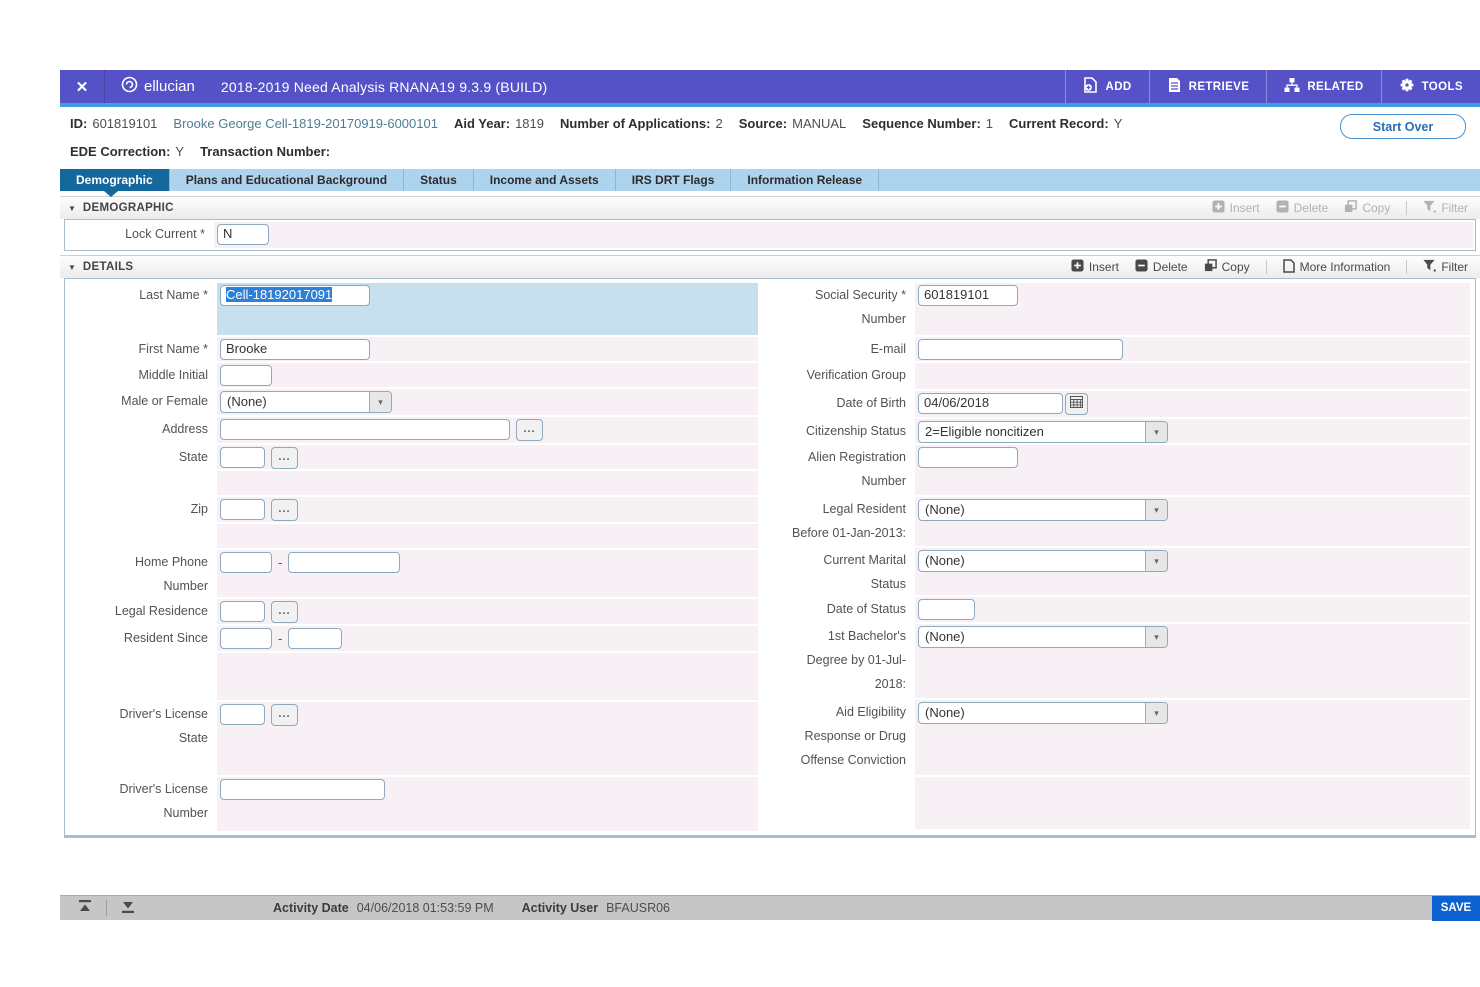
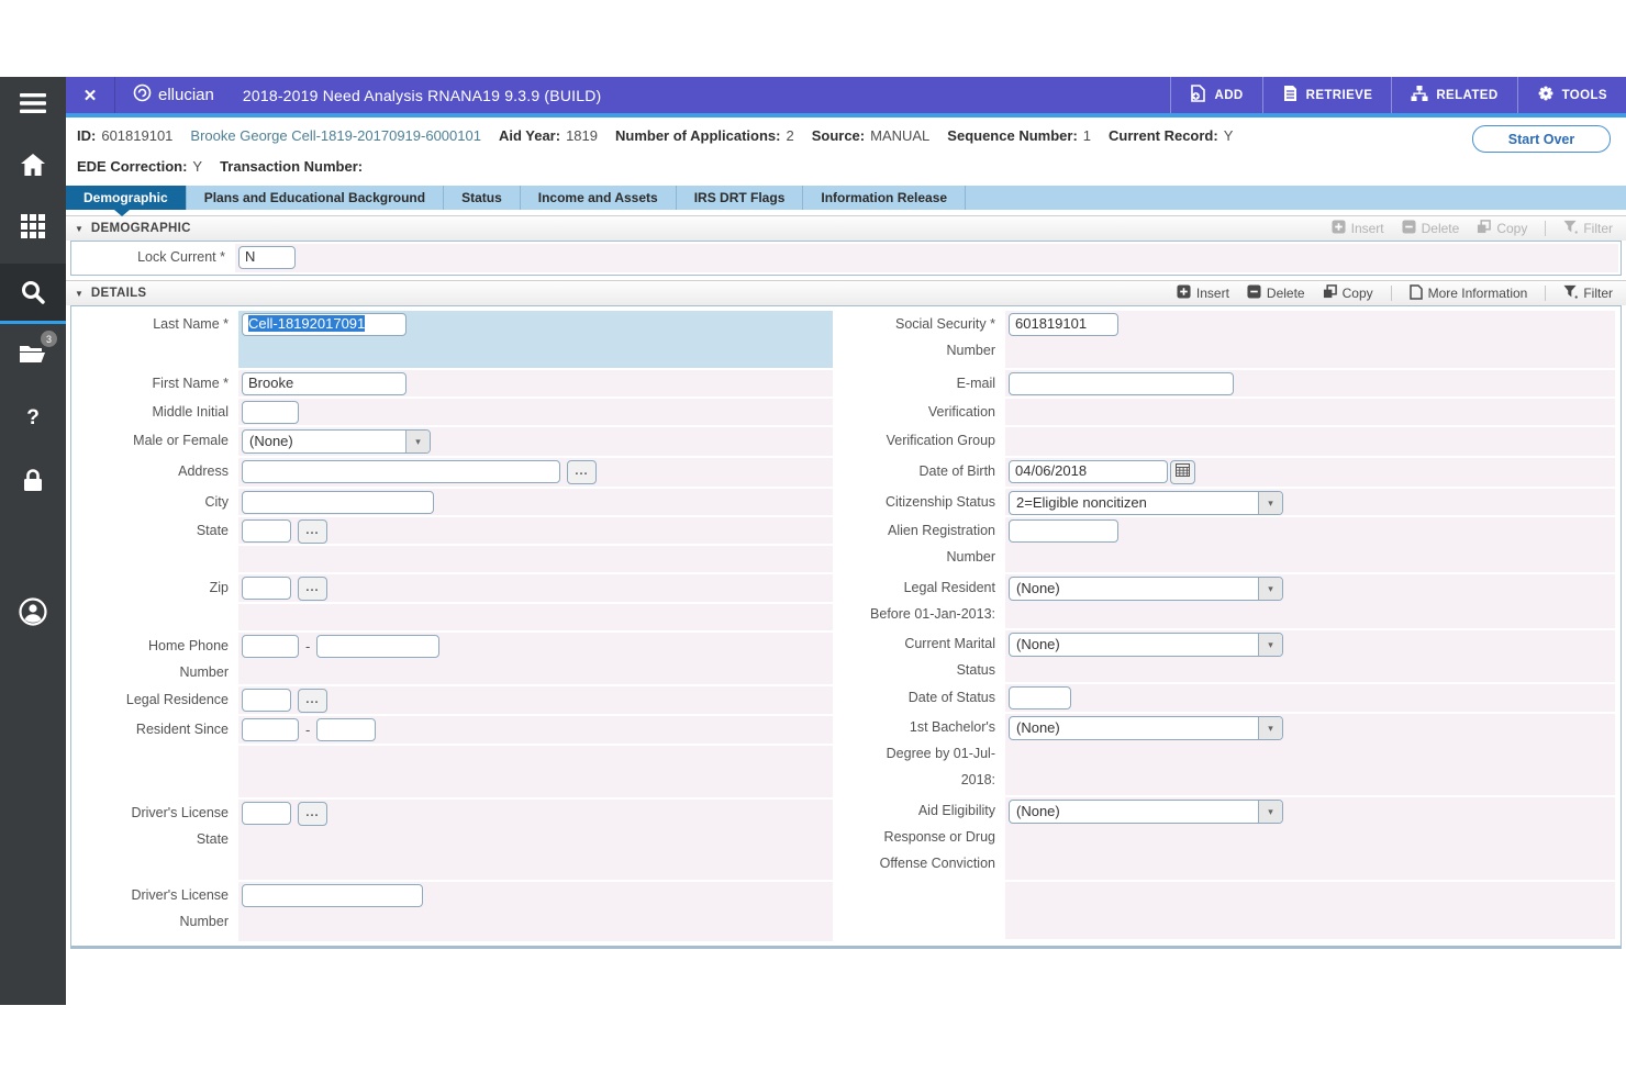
+ 3
+ ?
  ✕
  ellucian
  2018-2019 Need Analysis RNANA19 9.3.9 (BUILD)
  ADD
  RETRIEVE
  RELATED
  TOOLS
  ID:
  601819101
  Brooke George Cell-1819-20170919-6000101
  Aid Year:
  1819
  Number of Applications:
  2
  Source:
  MANUAL
  Sequence Number:
  1
  Current Record:
  Y
  EDE Correction:
  Y
  Transaction Number:
  Start Over
  Demographic
  Plans and Educational Background
  Status
  Income and Assets
  IRS DRT Flags
  Information Release
  ▼
  DEMOGRAPHIC
  Insert
  Delete
  Copy
  Filter
  Lock Current *
  N
  ▼
  DETAILS
  Insert
  Delete
  Copy
  More Information
  Filter
  Last Name *
  Cell-18192017091
  First Name *
  Brooke
  Middle Initial
  Male or Female
  (None)
  ▾
  Address
  ...
+ City
  State
  ...
  Zip
  ...
  Home Phone
  Number
  -
  Legal Residence
  ...
  Resident Since
  -
  Driver's License
  State
  ...
  Driver's License
  Number
  Social Security *
  Number
  601819101
  E-mail
+ Verification
  Verification Group
  Date of Birth
  04/06/2018
  Citizenship Status
  2=Eligible noncitizen
  ▾
  Alien Registration
  Number
  Legal Resident
  Before 01-Jan-2013:
  (None)
  ▾
  Current Marital
  Status
  (None)
  ▾
  Date of Status
  1st Bachelor's
  Degree by 01-Jul-
  2018:
  (None)
  ▾
  Aid Eligibility
  Response or Drug
  Offense Conviction
  (None)
  ▾
- Activity Date
- 04/06/2018 01:53:59 PM
- Activity User
- BFAUSR06
- SAVE
